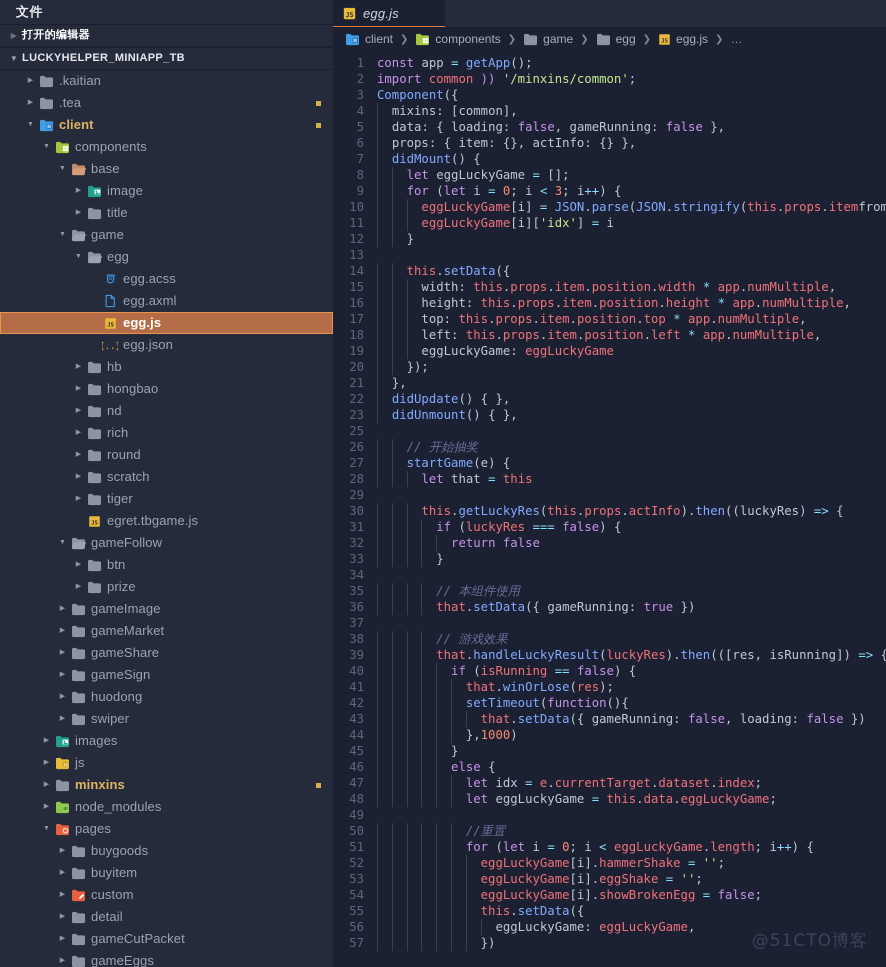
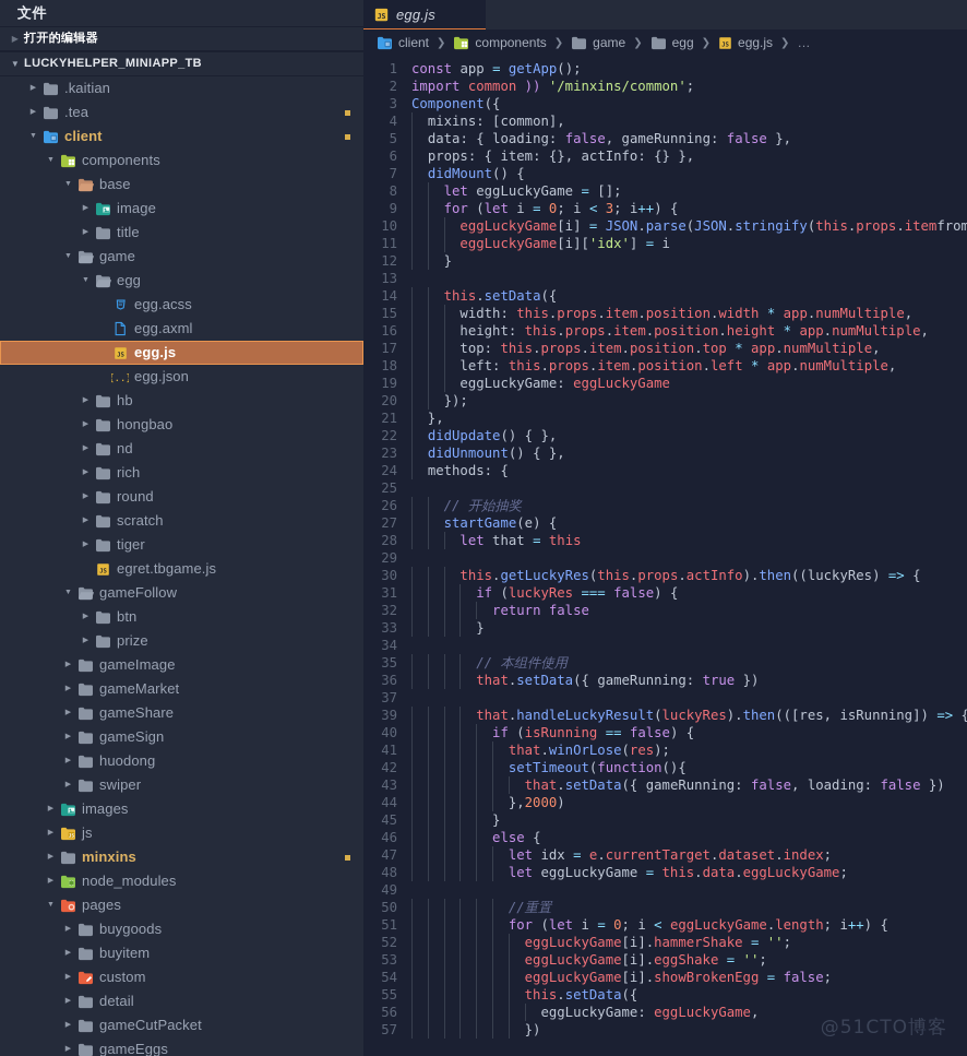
  文件
  ▶
  打开的编辑器
  ▼
  LUCKYHELPER_MINIAPP_TB
  .kaitian
  .tea
  client
  components
  base
  image
  title
  game
  egg
  egg.acss
  egg.axml
  egg.js
  {..
  egg.json
  hb
  hongbao
  nd
  rich
  round
  scratch
  tiger
  egret.tbgame.js
  gameFollow
  btn
  prize
  gameImage
  gameMarket
  gameShare
  gameSign
  huodong
  swiper
  images
  js
  minxins
  node_modules
  pages
  buygoods
  buyitem
  custom
  detail
  gameCutPacket
  gameEggs
  JS
  egg.js
  client
  ❯
  components
  ❯
  game
  ❯
  egg
  ❯
  egg.js
  ❯
  …
  1
  const app = getApp();
  2
  import common )) '/minxins/common';
  3
  Component({
  4
  mixins: [common],
  5
  data: { loading: false, gameRunning: false },
  6
  props: { item: {}, actInfo: {} },
  7
  didMount() {
  8
  let eggLuckyGame = [];
  9
  for (let i = 0; i < 3; i++) {
  10
  eggLuckyGame[i] = JSON.parse(JSON.stringify(this.props.itemfrom
  11
  eggLuckyGame[i]['idx'] = i
  12
  }
  13
  14
  this.setData({
  15
  width: this.props.item.position.width * app.numMultiple,
  16
  height: this.props.item.position.height * app.numMultiple,
  17
  top: this.props.item.position.top * app.numMultiple,
  18
  left: this.props.item.position.left * app.numMultiple,
  19
  eggLuckyGame: eggLuckyGame
  20
  });
  21
  },
  22
  didUpdate() { },
  23
  didUnmount() { },
+ 24
+ methods: {
  25
  26
  // 开始抽奖
  27
  startGame(e) {
  28
  let that = this
  29
  30
  this.getLuckyRes(this.props.actInfo).then((luckyRes) => {
  31
  if (luckyRes === false) {
  32
  return false
  33
  }
  34
  35
  // 本组件使用
  36
  that.setData({ gameRunning: true })
  37
- 38
- // 游戏效果
  39
  that.handleLuckyResult(luckyRes).then(([res, isRunning]) => {
  40
  if (isRunning == false) {
  41
  that.winOrLose(res);
  42
  setTimeout(function(){
  43
  that.setData({ gameRunning: false, loading: false })
  44
- },1000)
+ },2000)
  45
  }
  46
  else {
  47
  let idx = e.currentTarget.dataset.index;
  48
  let eggLuckyGame = this.data.eggLuckyGame;
  49
  50
  //重置
  51
  for (let i = 0; i < eggLuckyGame.length; i++) {
  52
  eggLuckyGame[i].hammerShake = '';
  53
  eggLuckyGame[i].eggShake = '';
  54
  eggLuckyGame[i].showBrokenEgg = false;
  55
  this.setData({
  56
  eggLuckyGame: eggLuckyGame,
  57
  })
  @51CTO博客
